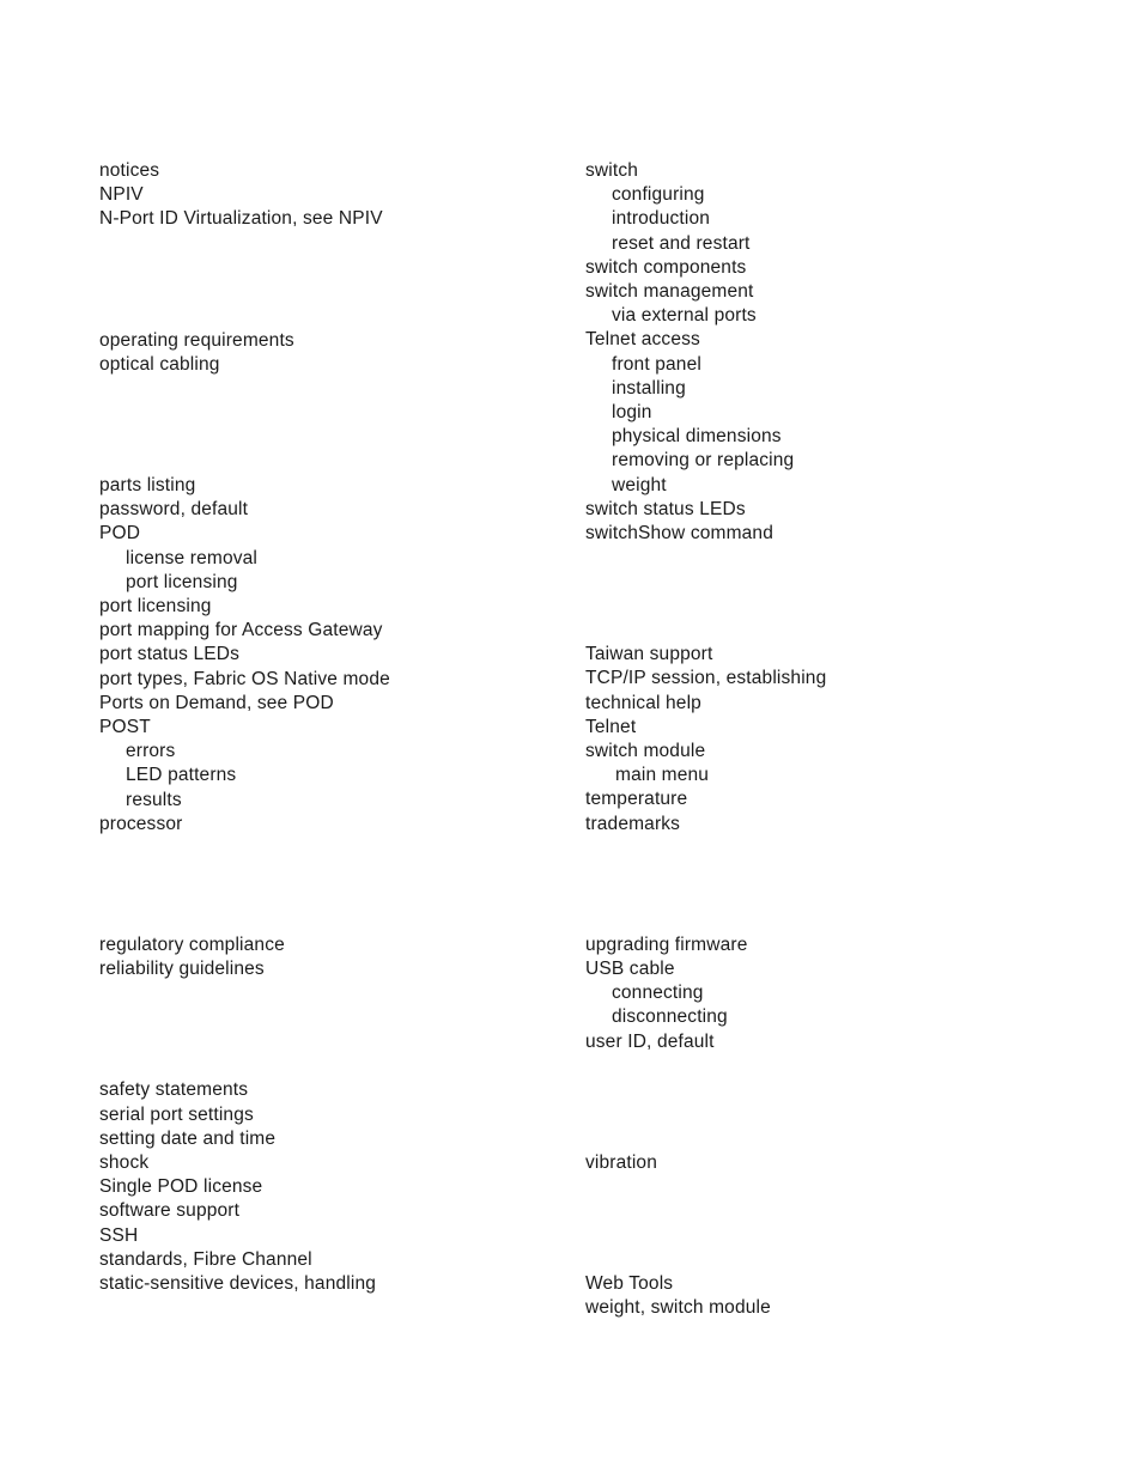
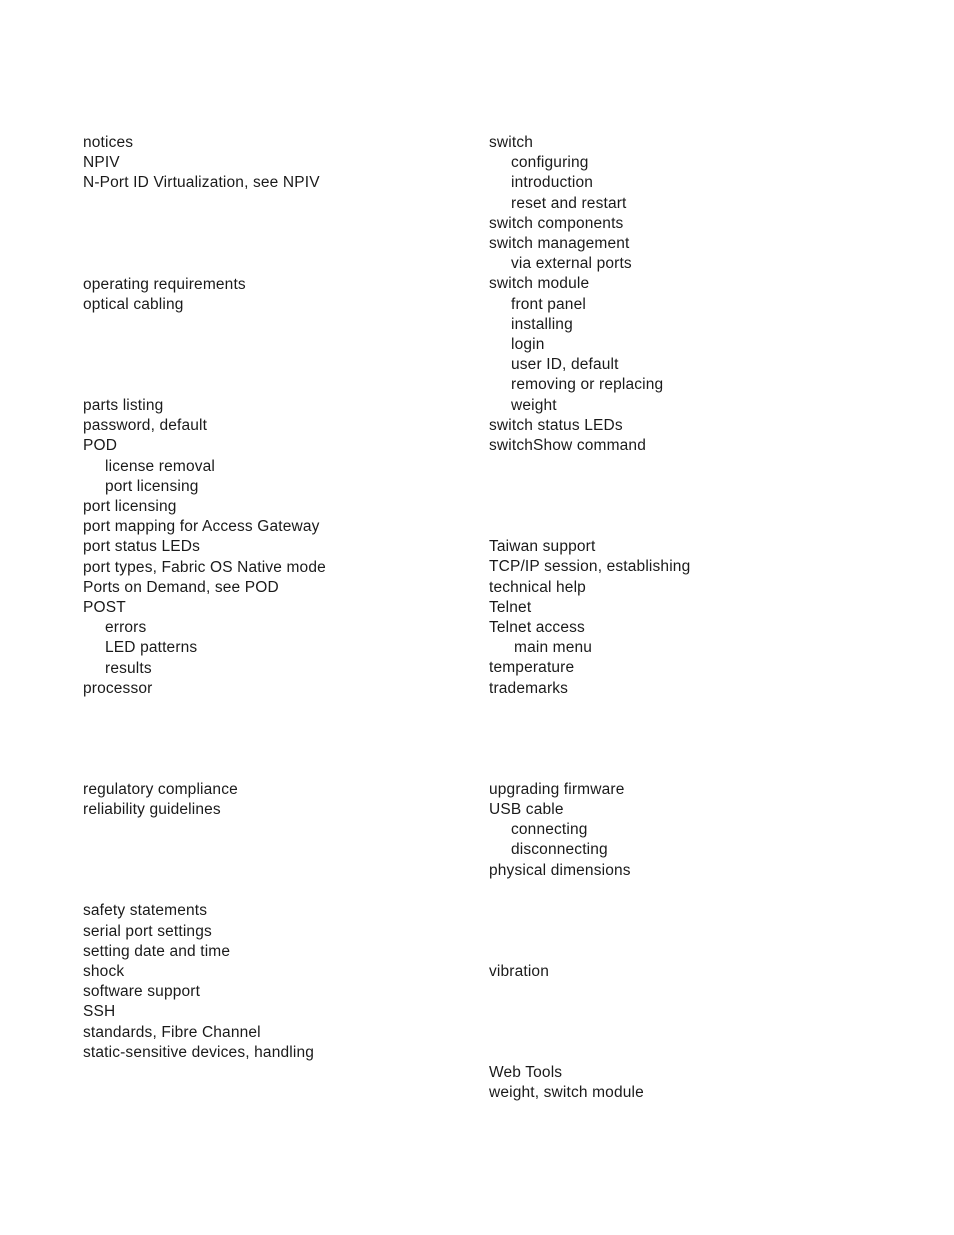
  notices
  NPIV
  N-Port ID Virtualization, see NPIV
  operating requirements
  optical cabling
  parts listing
  password, default
  POD
  license removal
  port licensing
  port licensing
  port mapping for Access Gateway
  port status LEDs
  port types, Fabric OS Native mode
  Ports on Demand, see POD
  POST
  errors
  LED patterns
  results
  processor
  regulatory compliance
  reliability guidelines
  safety statements
  serial port settings
  setting date and time
  shock
- Single POD license
  software support
  SSH
  standards, Fibre Channel
  static-sensitive devices, handling
  switch
  configuring
  introduction
  reset and restart
  switch components
  switch management
  via external ports
- Telnet access
+ switch module
  front panel
  installing
  login
- physical dimensions
+ user ID, default
  removing or replacing
  weight
  switch status LEDs
  switchShow command
  Taiwan support
  TCP/IP session, establishing
  technical help
  Telnet
- switch module
+ Telnet access
  main menu
  temperature
  trademarks
  upgrading firmware
  USB cable
  connecting
  disconnecting
- user ID, default
+ physical dimensions
  vibration
  Web Tools
  weight, switch module
